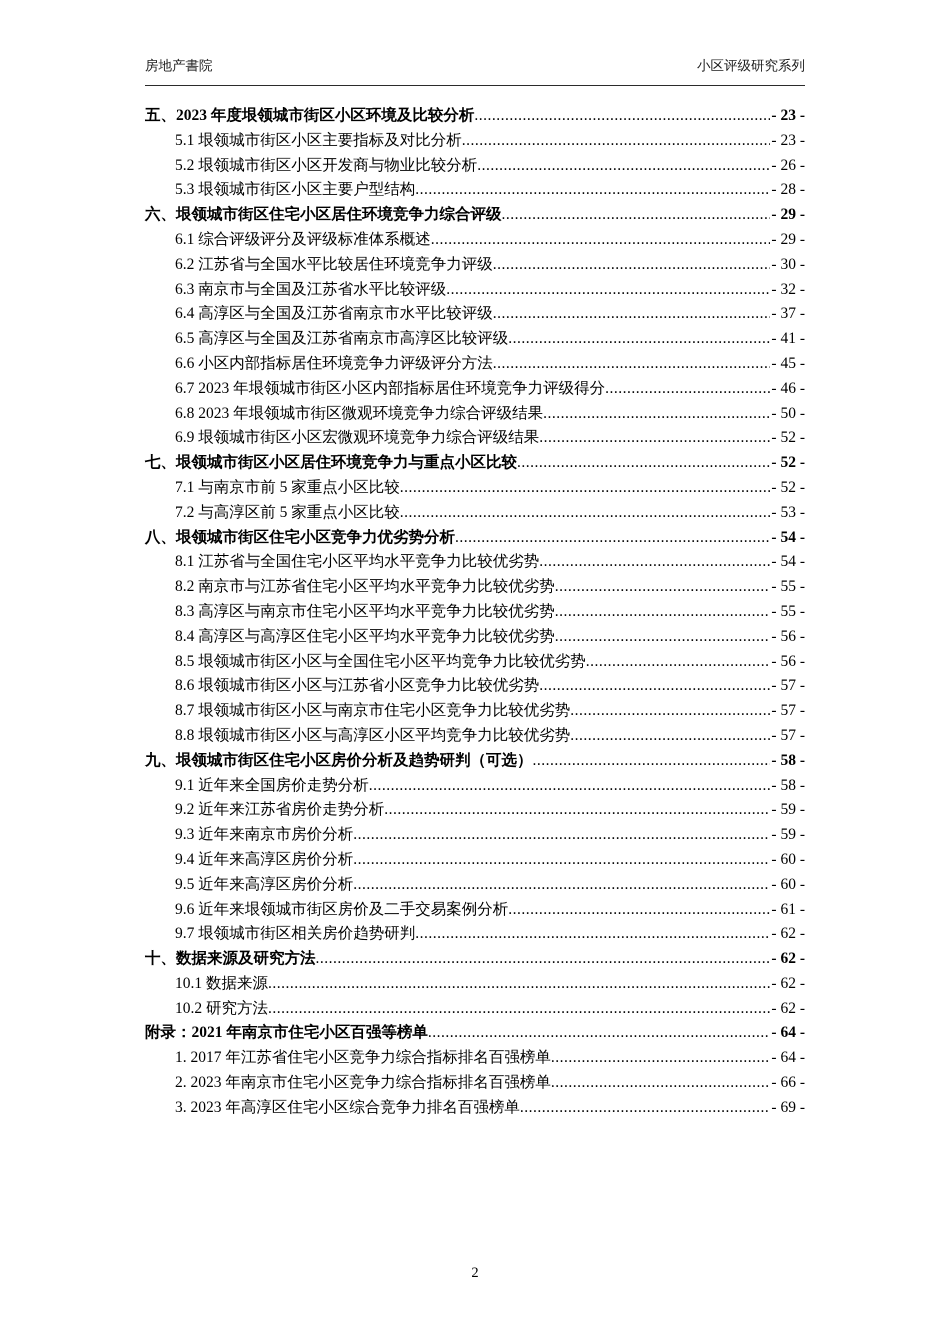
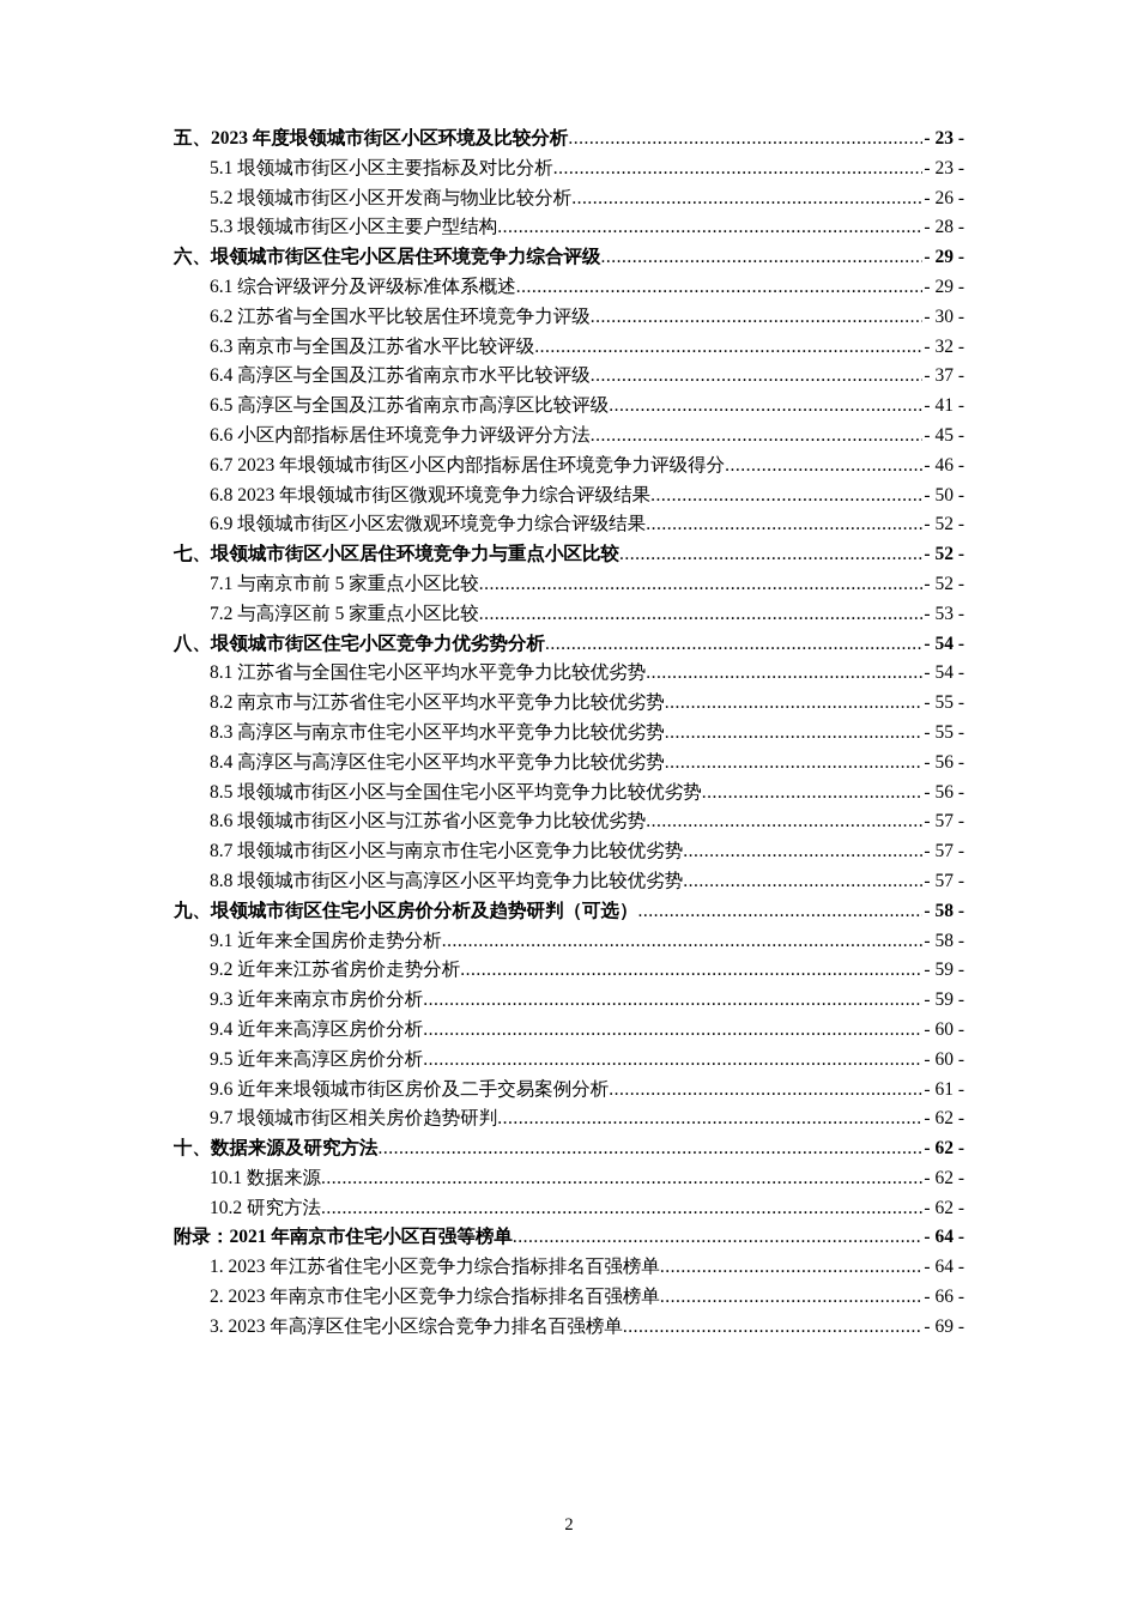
- 房地产書院
- 小区评级研究系列
  五、2023 年度垠领城市街区小区环境及比较分析
  - 23 -
  5.1 垠领城市街区小区主要指标及对比分析
  - 23 -
  5.2 垠领城市街区小区开发商与物业比较分析
  - 26 -
  5.3 垠领城市街区小区主要户型结构
  - 28 -
  六、垠领城市街区住宅小区居住环境竞争力综合评级
  - 29 -
  6.1 综合评级评分及评级标准体系概述
  - 29 -
  6.2 江苏省与全国水平比较居住环境竞争力评级
  - 30 -
  6.3 南京市与全国及江苏省水平比较评级
  - 32 -
  6.4 高淳区与全国及江苏省南京市水平比较评级
  - 37 -
  6.5 高淳区与全国及江苏省南京市高淳区比较评级
  - 41 -
  6.6 小区内部指标居住环境竞争力评级评分方法
  - 45 -
  6.7 2023 年垠领城市街区小区内部指标居住环境竞争力评级得分
  - 46 -
  6.8 2023 年垠领城市街区微观环境竞争力综合评级结果
  - 50 -
  6.9 垠领城市街区小区宏微观环境竞争力综合评级结果
  - 52 -
  七、垠领城市街区小区居住环境竞争力与重点小区比较
  - 52 -
  7.1 与南京市前 5 家重点小区比较
  - 52 -
  7.2 与高淳区前 5 家重点小区比较
  - 53 -
  八、垠领城市街区住宅小区竞争力优劣势分析
  - 54 -
  8.1 江苏省与全国住宅小区平均水平竞争力比较优劣势
  - 54 -
  8.2 南京市与江苏省住宅小区平均水平竞争力比较优劣势
  - 55 -
  8.3 高淳区与南京市住宅小区平均水平竞争力比较优劣势
  - 55 -
  8.4 高淳区与高淳区住宅小区平均水平竞争力比较优劣势
  - 56 -
  8.5 垠领城市街区小区与全国住宅小区平均竞争力比较优劣势
  - 56 -
  8.6 垠领城市街区小区与江苏省小区竞争力比较优劣势
  - 57 -
  8.7 垠领城市街区小区与南京市住宅小区竞争力比较优劣势
  - 57 -
  8.8 垠领城市街区小区与高淳区小区平均竞争力比较优劣势
  - 57 -
  九、垠领城市街区住宅小区房价分析及趋势研判（可选）
  - 58 -
  9.1 近年来全国房价走势分析
  - 58 -
  9.2 近年来江苏省房价走势分析
  - 59 -
  9.3 近年来南京市房价分析
  - 59 -
  9.4 近年来高淳区房价分析
  - 60 -
  9.5 近年来高淳区房价分析
  - 60 -
  9.6 近年来垠领城市街区房价及二手交易案例分析
  - 61 -
  9.7 垠领城市街区相关房价趋势研判
  - 62 -
  十、数据来源及研究方法
  - 62 -
  10.1 数据来源
  - 62 -
  10.2 研究方法
  - 62 -
  附录：2021 年南京市住宅小区百强等榜单
  - 64 -
- 1. 2017 年江苏省住宅小区竞争力综合指标排名百强榜单
+ 1. 2023 年江苏省住宅小区竞争力综合指标排名百强榜单
  - 64 -
  2. 2023 年南京市住宅小区竞争力综合指标排名百强榜单
  - 66 -
  3. 2023 年高淳区住宅小区综合竞争力排名百强榜单
  - 69 -
  2
